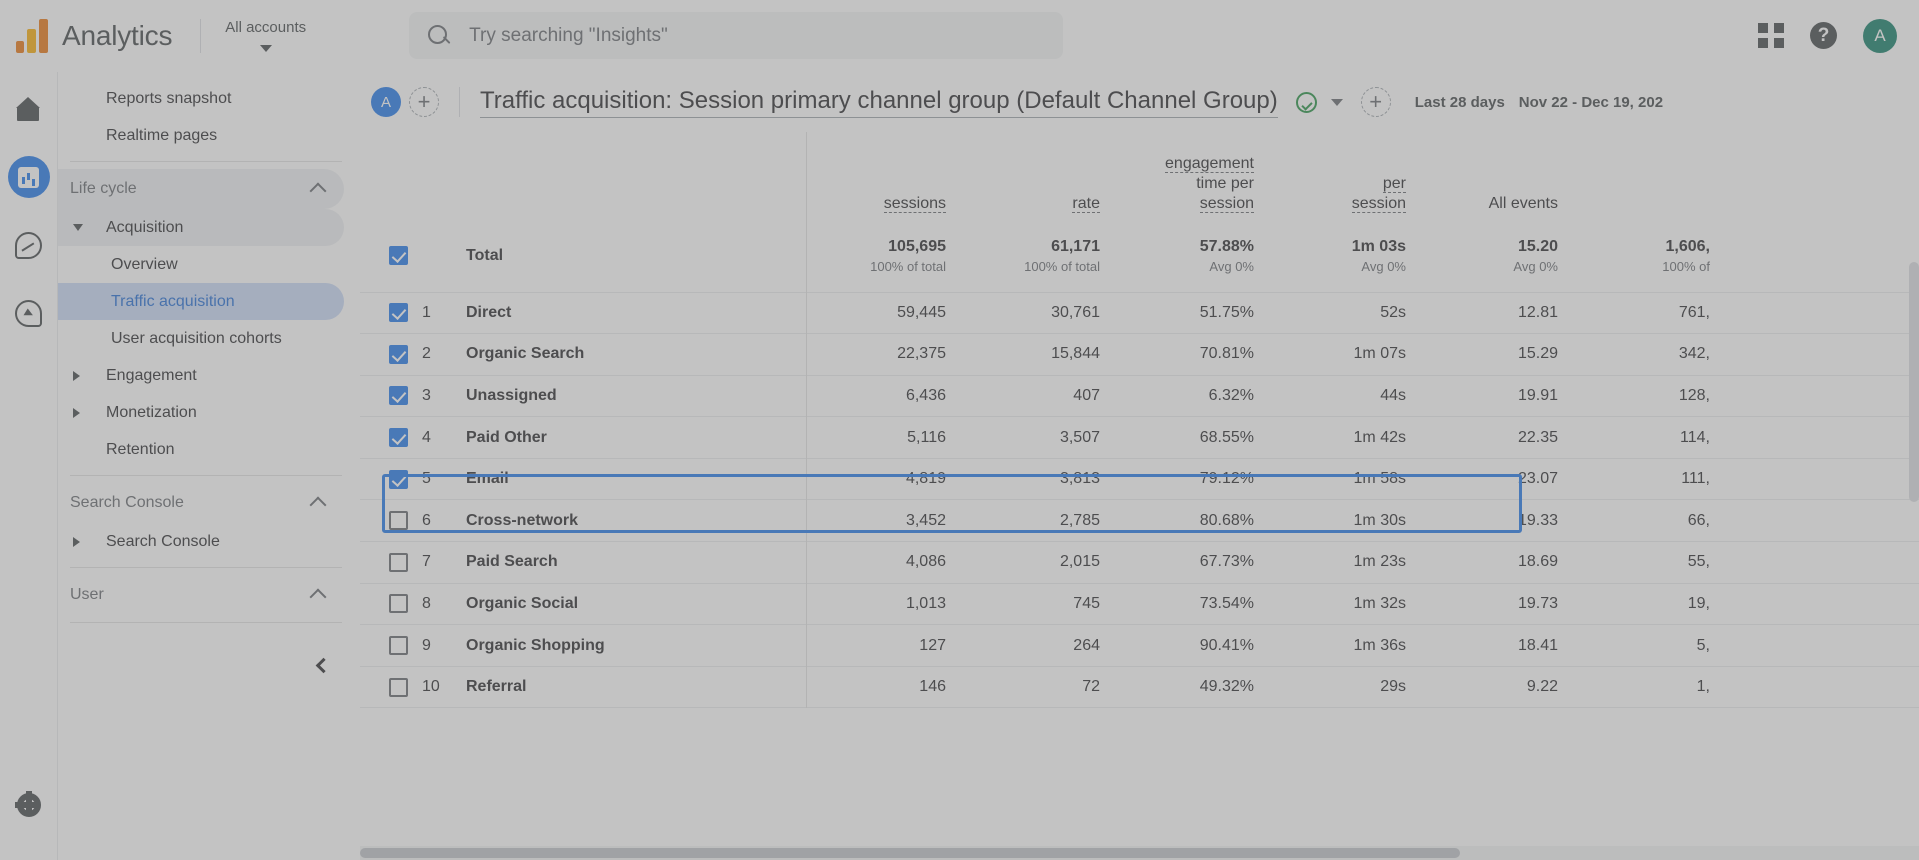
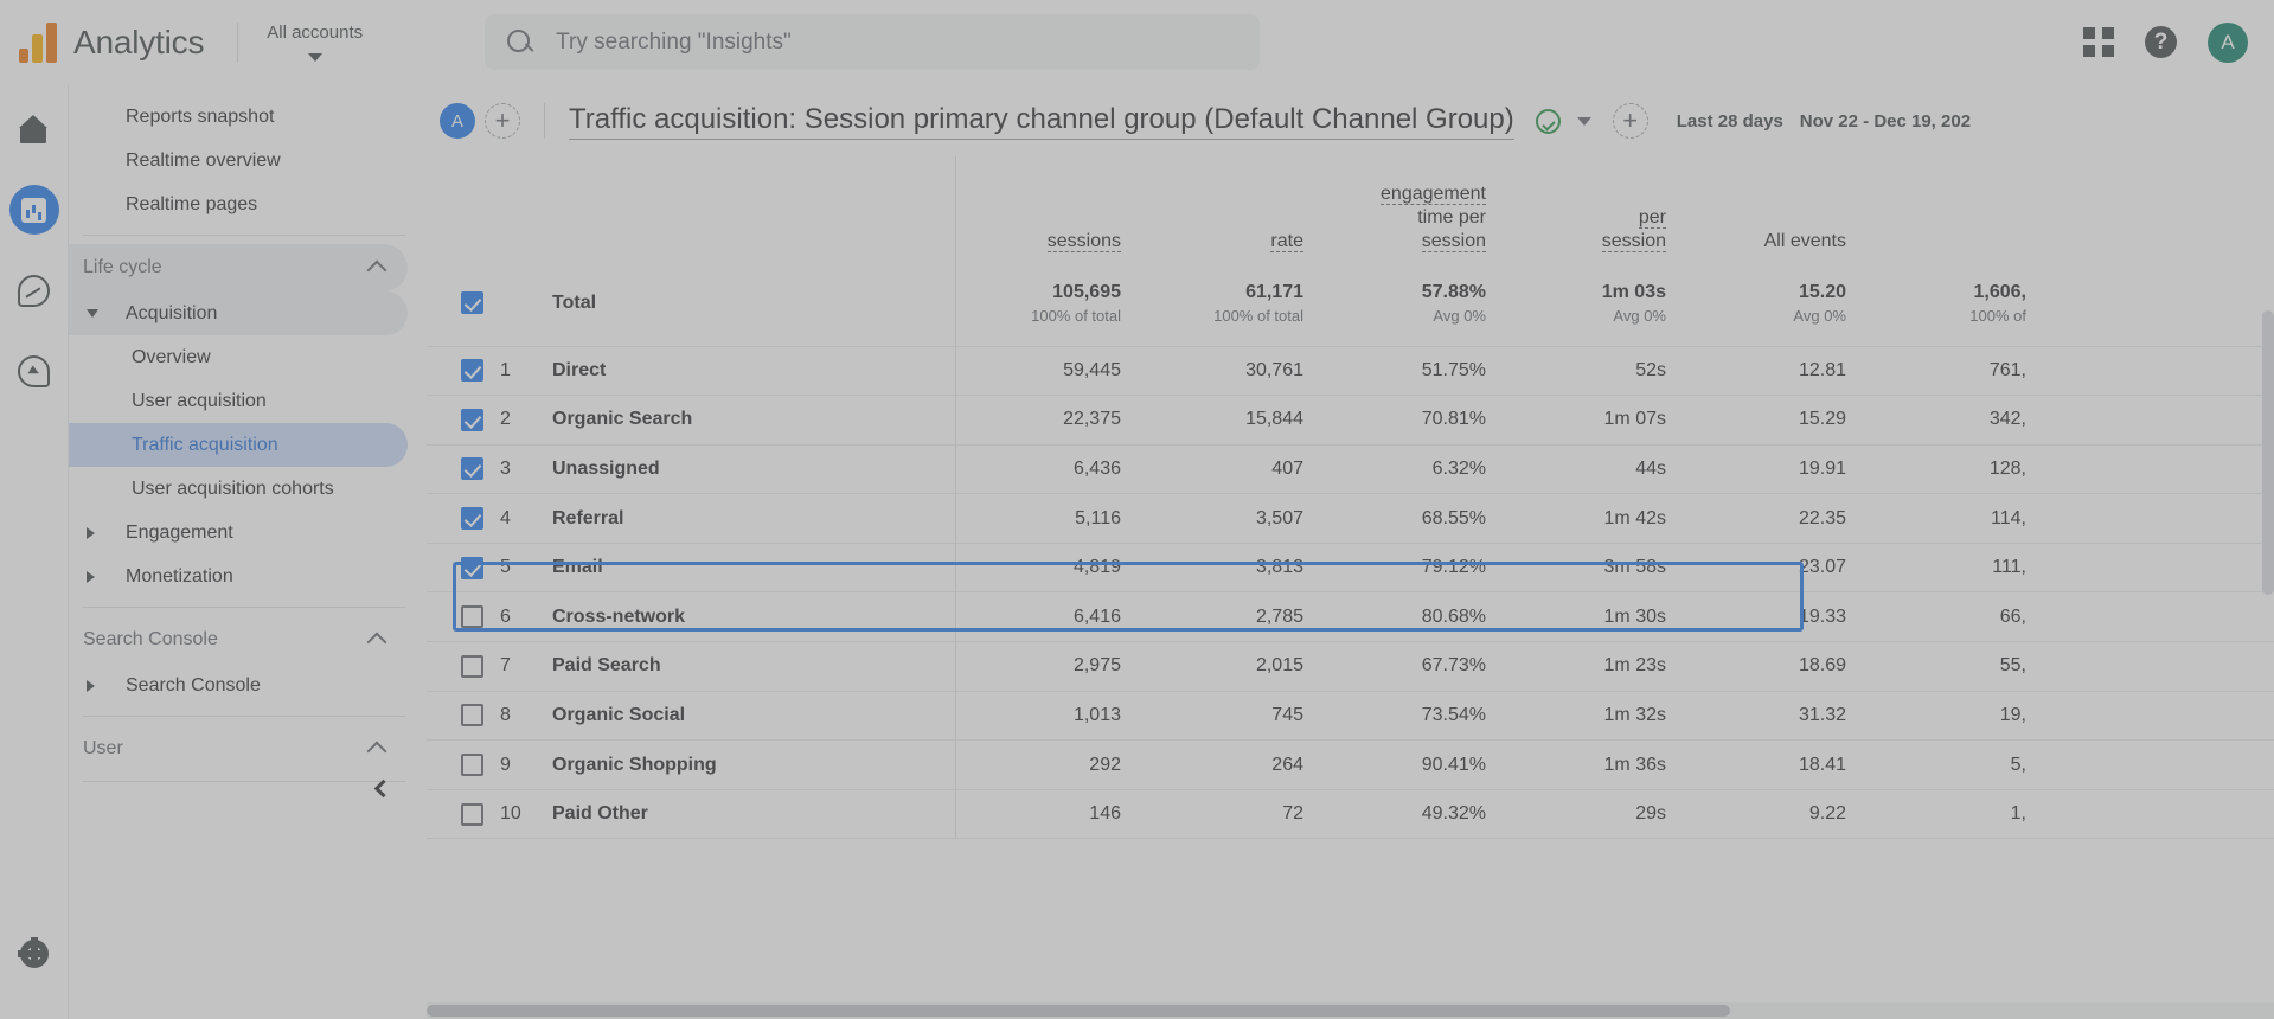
  Analytics
  All accounts
  Try searching "Insights"
  ?
  A
  Reports snapshot
+ Realtime overview
  Realtime pages
  Life cycle
  Acquisition
  Overview
+ User acquisition
  Traffic acquisition
  User acquisition cohorts
  Engagement
  Monetization
- Retention
  Search Console
  Search Console
  User
  A
  +
  Traffic acquisition: Session primary channel group (Default Channel Group)
  +
  Last 28 days
  Nov 22 - Dec 19, 202
  			sessions	rate	engagement time per session	per session	All events
  		Total	105,695100% of total	61,171100% of total	57.88%Avg 0%	1m 03sAvg 0%	15.20Avg 0%	1,606,100% of
  	1	Direct	59,445	30,761	51.75%	52s	12.81	761,
  	2	Organic Search	22,375	15,844	70.81%	1m 07s	15.29	342,
  	3	Unassigned	6,436	407	6.32%	44s	19.91	128,
- 	4	Paid Other	5,116	3,507	68.55%	1m 42s	22.35	114,
+ 	4	Referral	5,116	3,507	68.55%	1m 42s	22.35	114,
- 	5	Email	4,819	3,813	79.12%	1m 58s	23.07	111,
+ 	5	Email	4,819	3,813	79.12%	3m 58s	23.07	111,
- 	6	Cross-network	3,452	2,785	80.68%	1m 30s	19.33	66,
+ 	6	Cross-network	6,416	2,785	80.68%	1m 30s	19.33	66,
- 	7	Paid Search	4,086	2,015	67.73%	1m 23s	18.69	55,
+ 	7	Paid Search	2,975	2,015	67.73%	1m 23s	18.69	55,
- 	8	Organic Social	1,013	745	73.54%	1m 32s	19.73	19,
+ 	8	Organic Social	1,013	745	73.54%	1m 32s	31.32	19,
- 	9	Organic Shopping	127	264	90.41%	1m 36s	18.41	5,
+ 	9	Organic Shopping	292	264	90.41%	1m 36s	18.41	5,
- 	10	Referral	146	72	49.32%	29s	9.22	1,
+ 	10	Paid Other	146	72	49.32%	29s	9.22	1,
